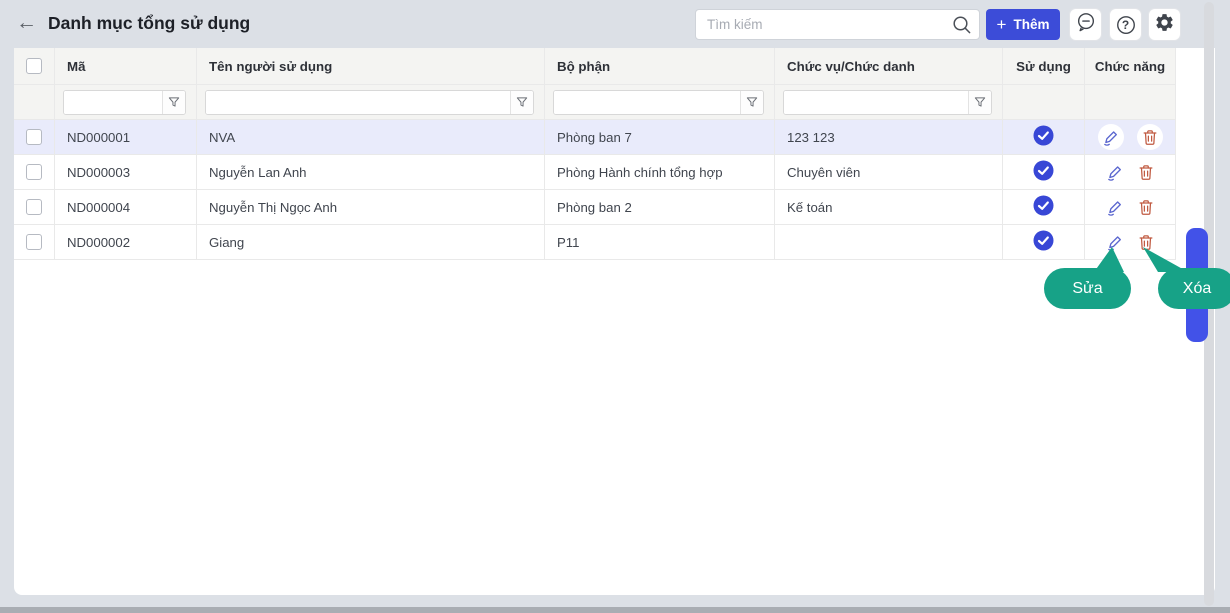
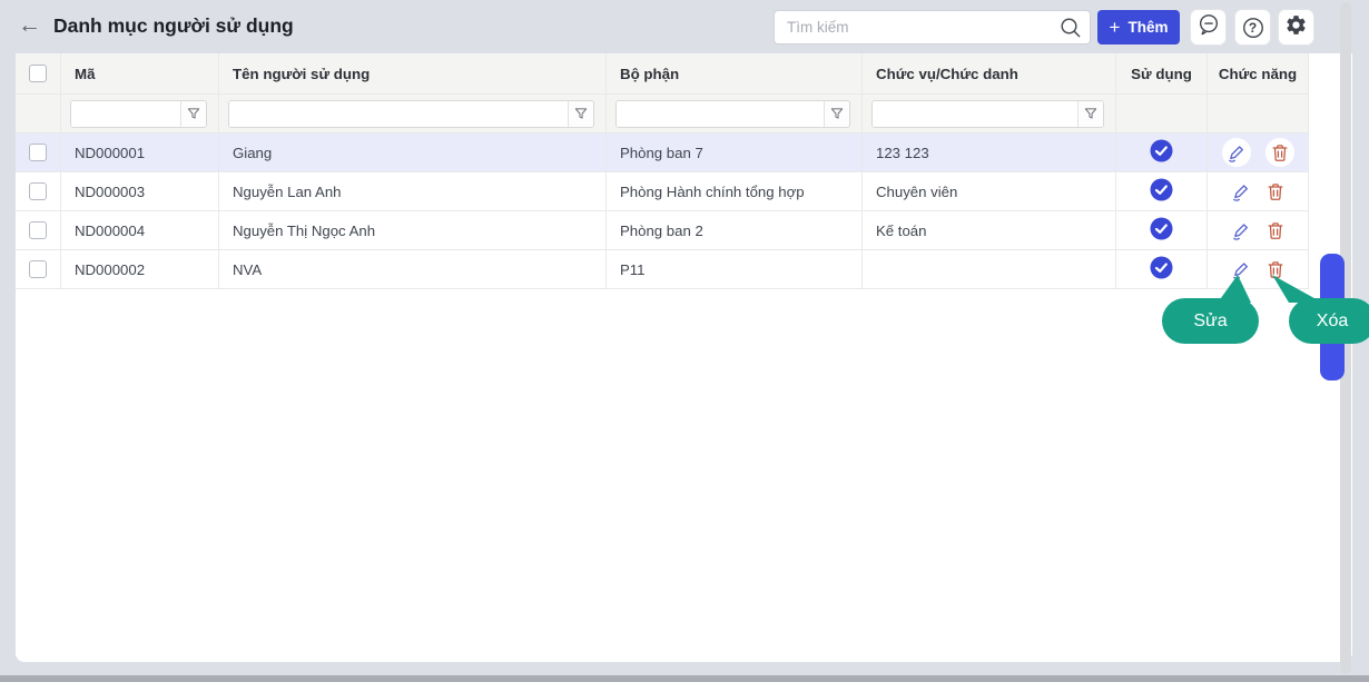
  ←
- Danh mục tổng sử dụng
+ Danh mục người sử dụng
  Tìm kiếm
  +
  Thêm
  ?
  Mã
  Tên người sử dụng
  Bộ phận
  Chức vụ/Chức danh
  Sử dụng
  Chức năng
  ND000001
- NVA
+ Giang
  Phòng ban 7
  123 123
  ND000003
  Nguyễn Lan Anh
  Phòng Hành chính tổng hợp
  Chuyên viên
  ND000004
  Nguyễn Thị Ngọc Anh
  Phòng ban 2
  Kế toán
  ND000002
- Giang
+ NVA
  P11
  Sửa
  Xóa
